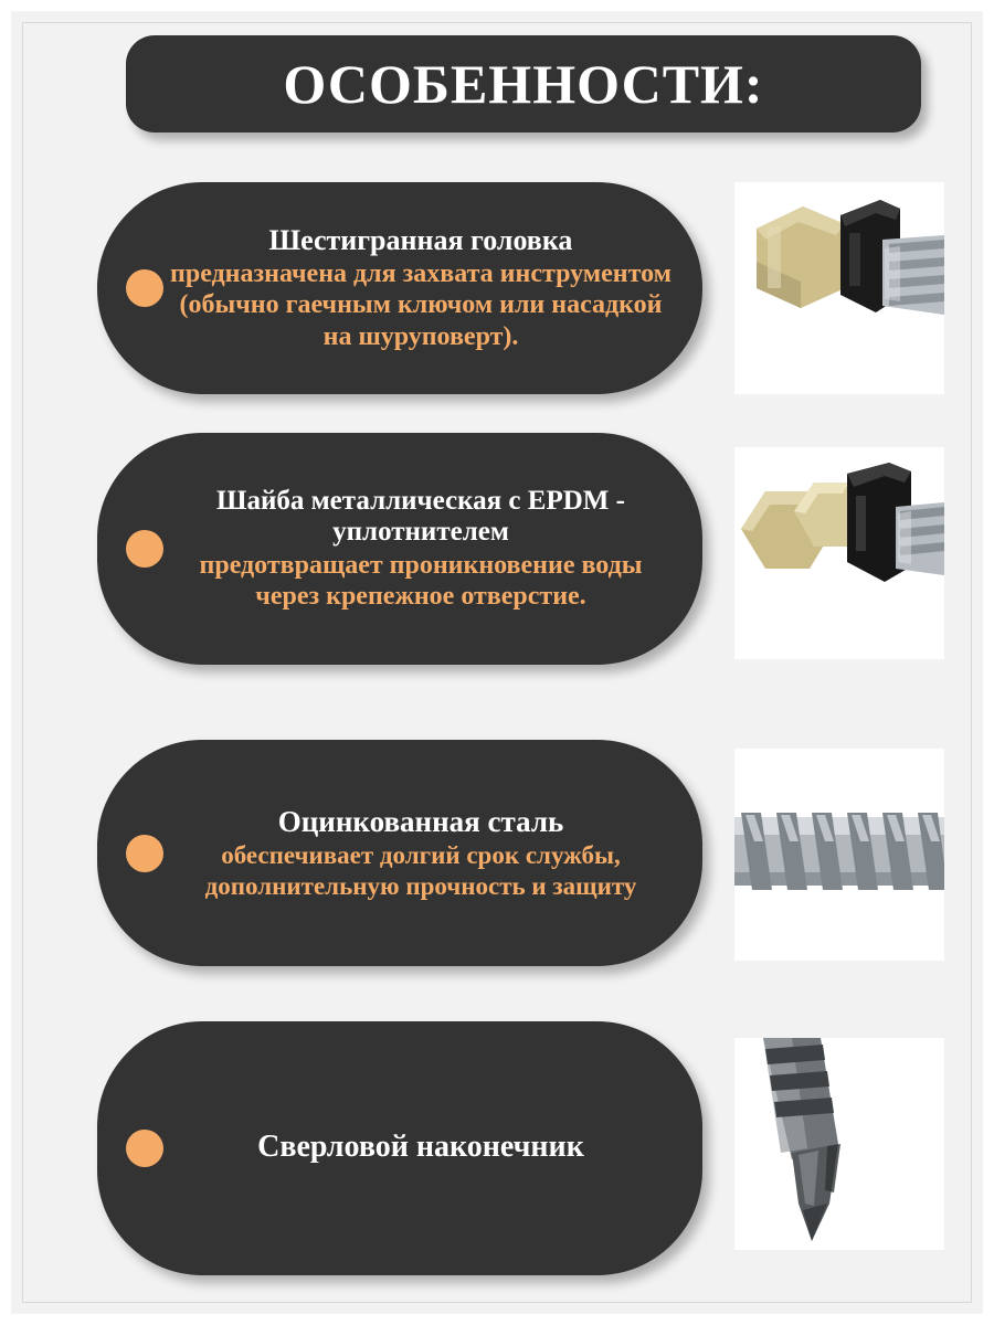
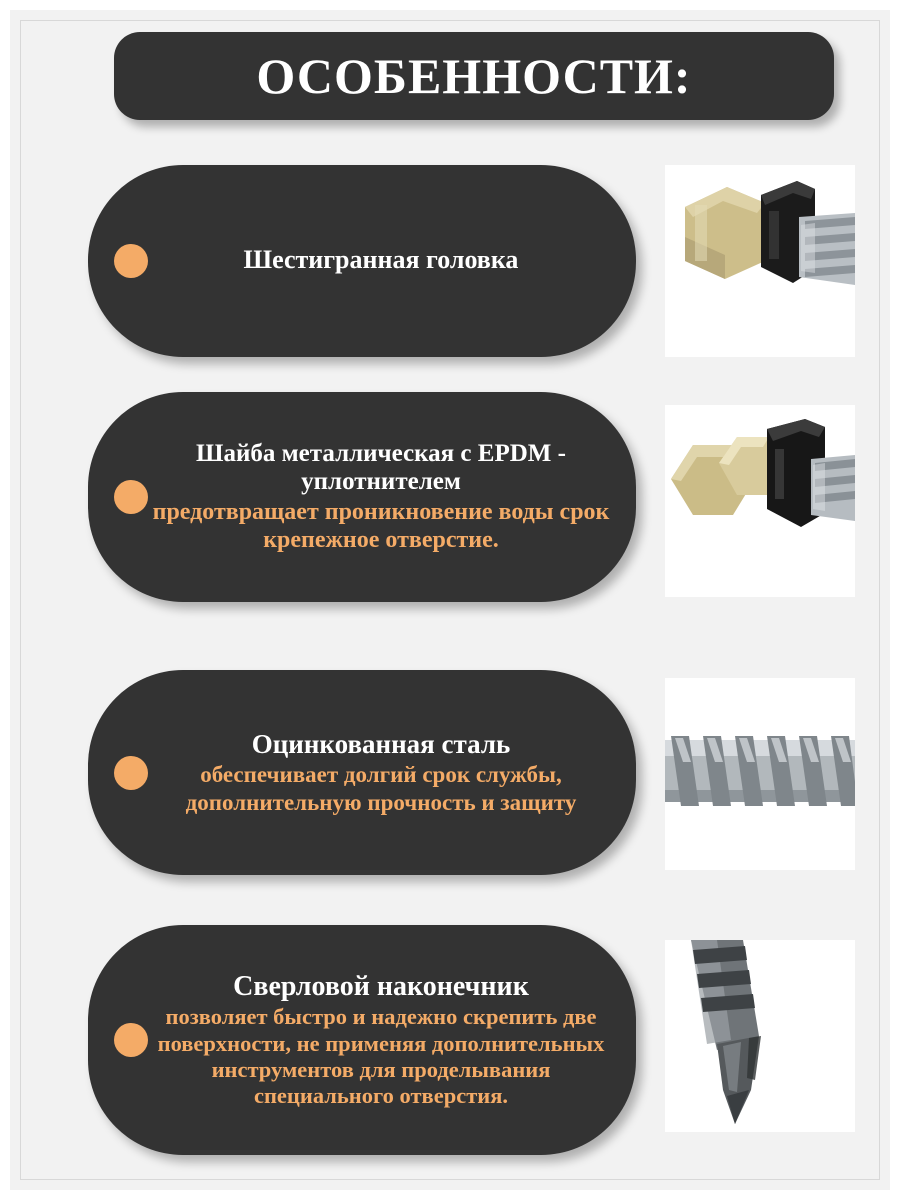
  ОСОБЕННОСТИ:
  Шестигранная головка
- предназначена для захвата инструментом (обычно гаечным ключом или насадкой на шуруповерт).
  Шайба металлическая с EPDM - уплотнителем
- предотвращает проникновение воды через крепежное отверстие.
+ предотвращает проникновение воды срок крепежное отверстие.
  Оцинкованная сталь
  обеспечивает долгий срок службы, дополнительную прочность и защиту
  Сверловой наконечник
+ позволяет быстро и надежно скрепить две поверхности, не применяя дополнительных инструментов для проделывания специального отверстия.
